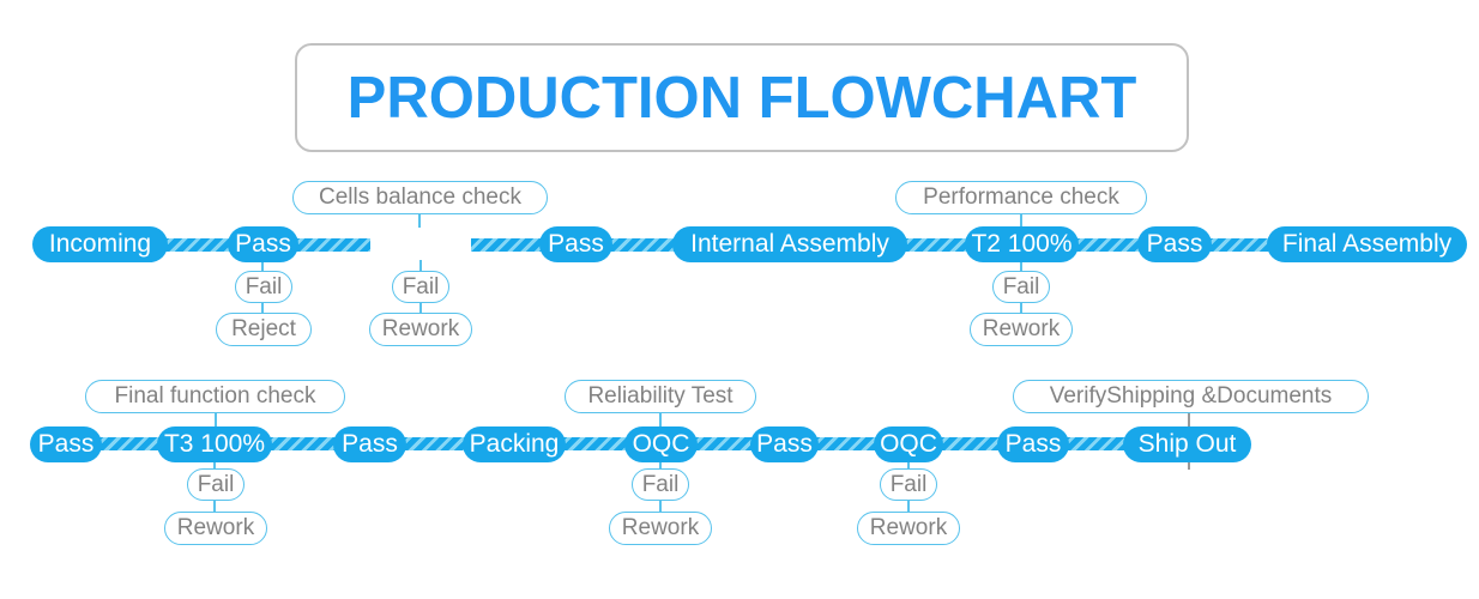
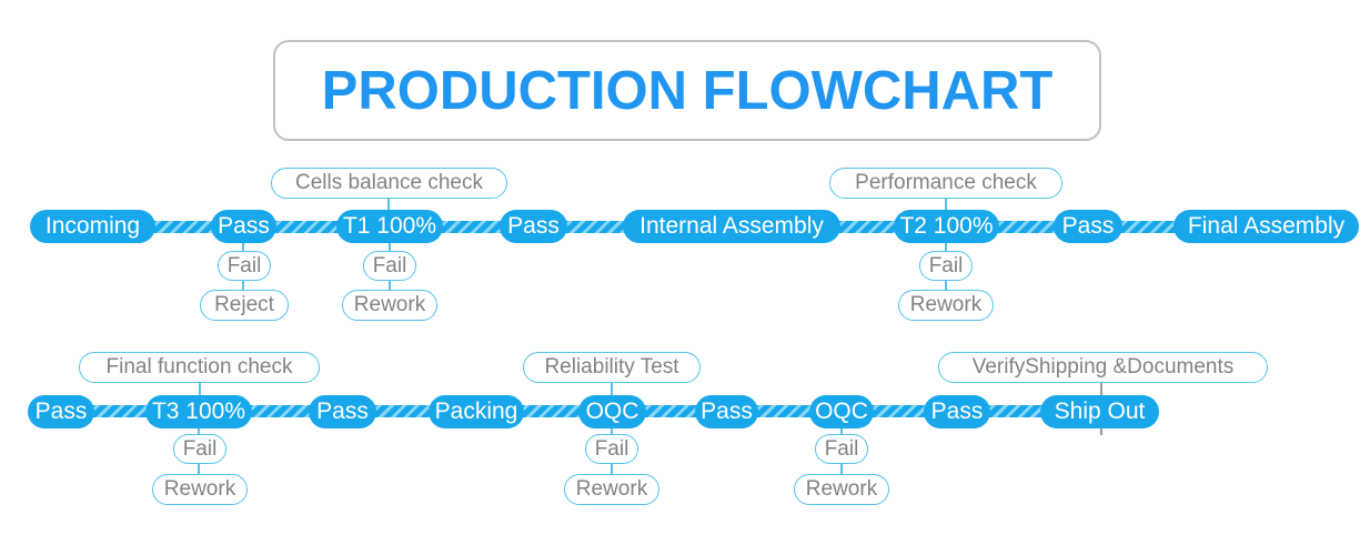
  PRODUCTION FLOWCHART
  Cells balance check
  Performance check
  Incoming
  Pass
+ T1 100%
  Pass
  Internal Assembly
  T2 100%
  Pass
  Final Assembly
  Fail
  Reject
  Fail
  Rework
  Fail
  Rework
  Final function check
  Reliability Test
  VerifyShipping &Documents
  Pass
  T3 100%
  Pass
  Packing
  OQC
  Pass
  OQC
  Pass
  Ship Out
  Fail
  Rework
  Fail
  Rework
  Fail
  Rework
